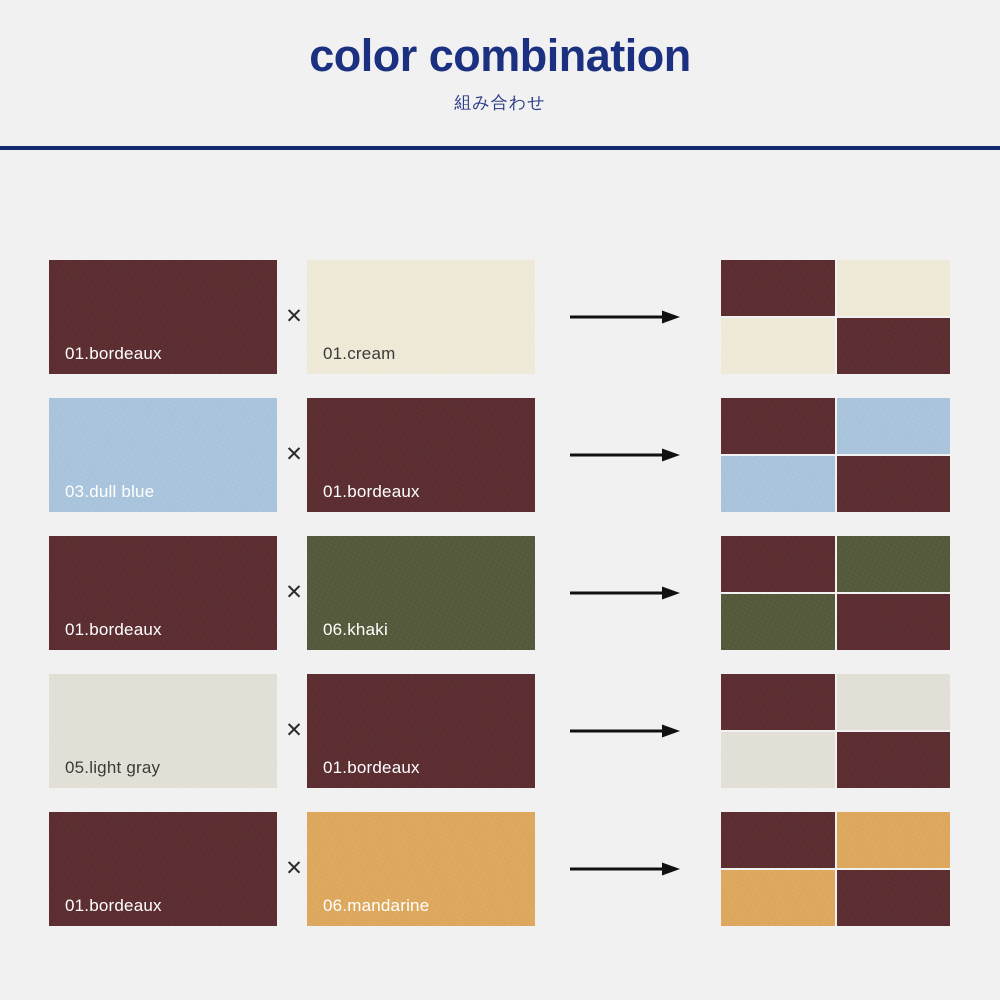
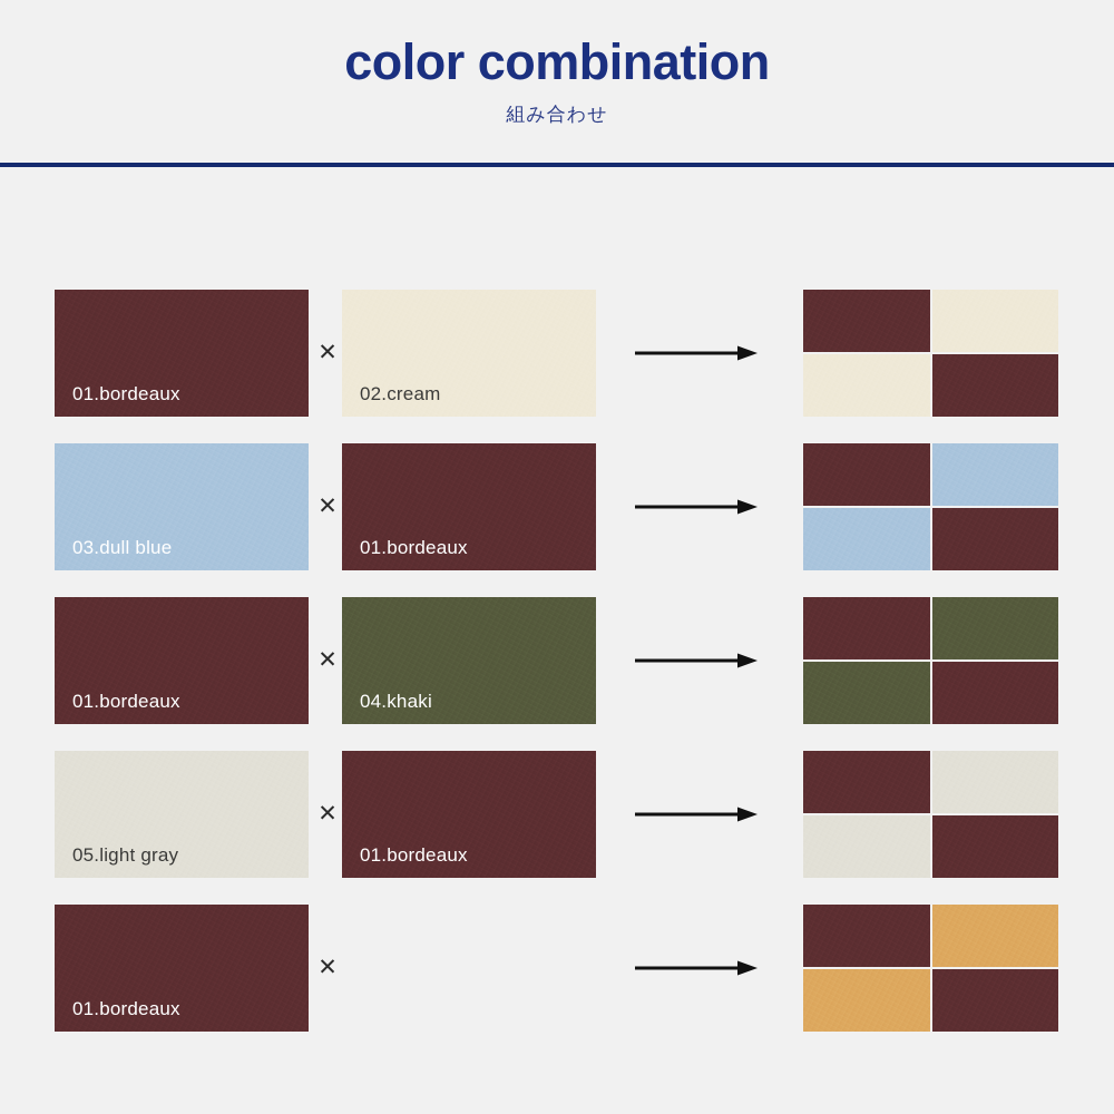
  color combination
  組み合わせ
  01.bordeaux
  ✕
- 01.cream
+ 02.cream
  03.dull blue
  ✕
  01.bordeaux
  01.bordeaux
  ✕
- 06.khaki
+ 04.khaki
  05.light gray
  ✕
  01.bordeaux
  01.bordeaux
  ✕
- 06.mandarine
